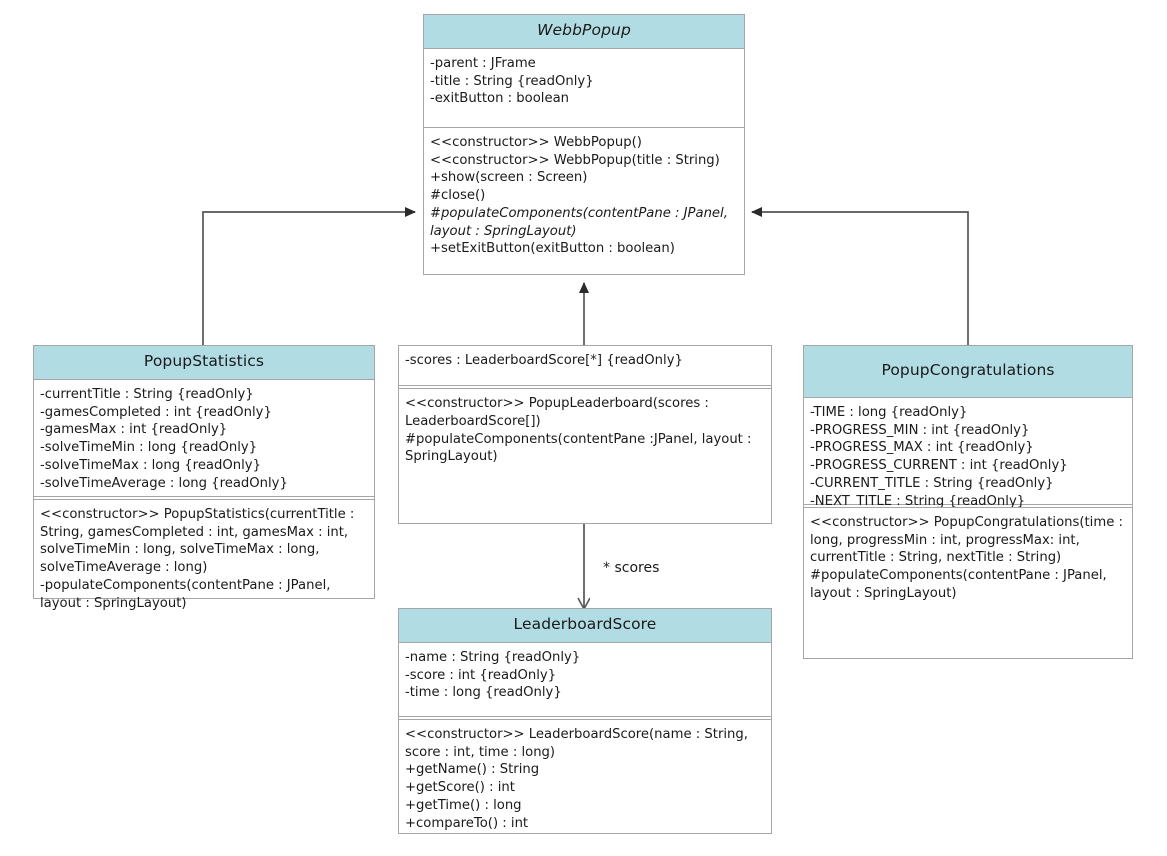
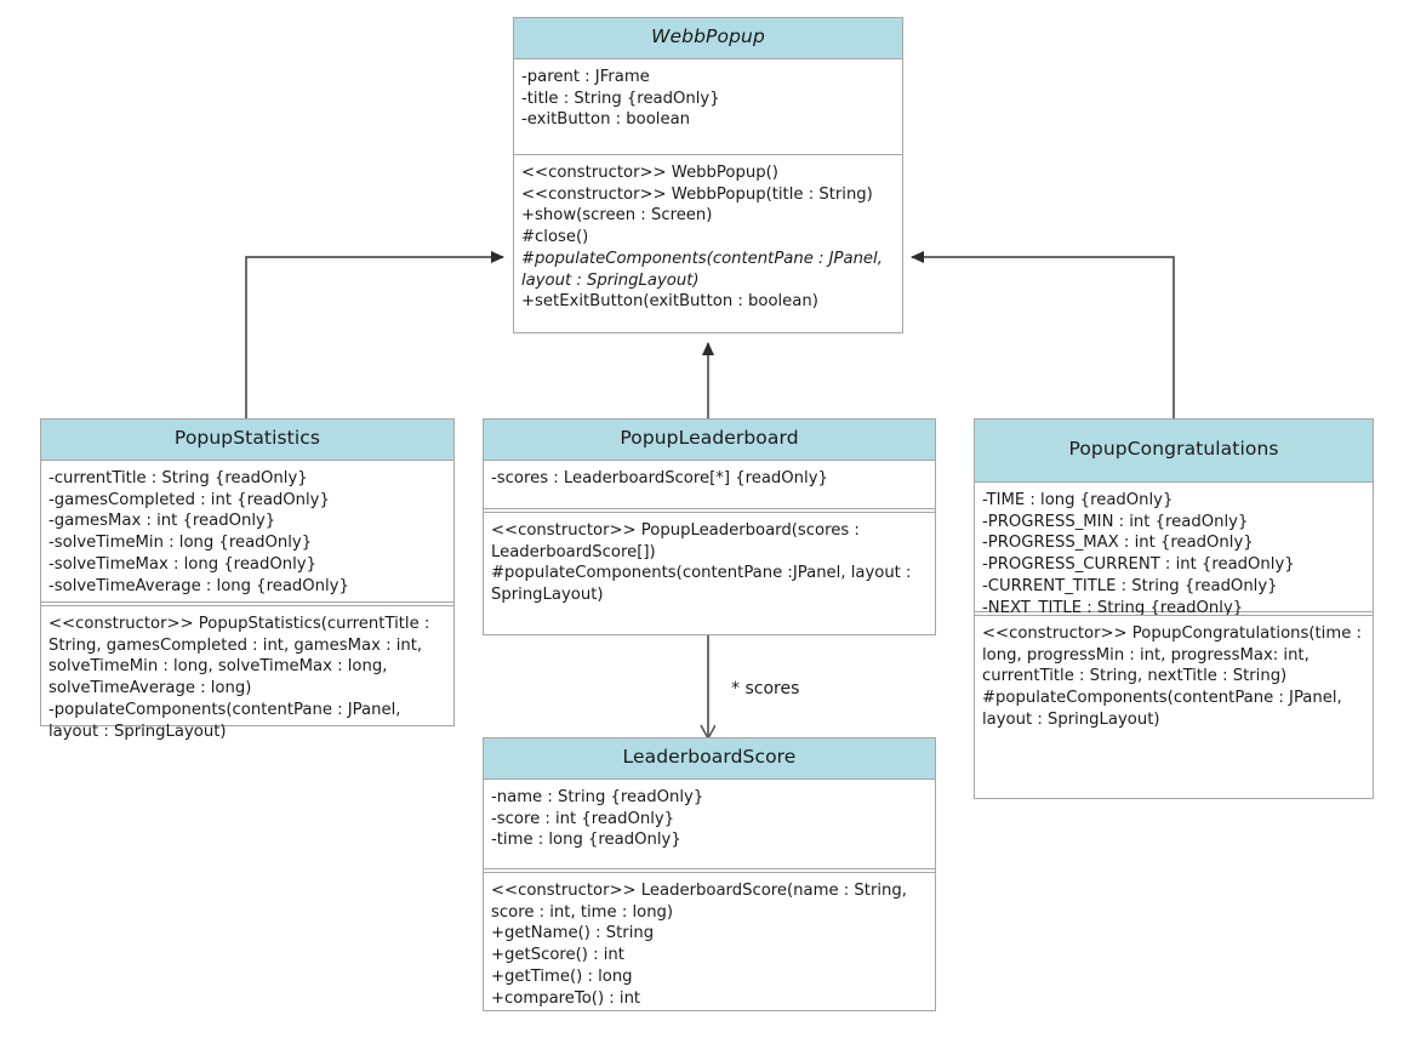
  * scores
  WebbPopup
  -parent : JFrame
  -title : String {readOnly}
  -exitButton : boolean
  <<constructor>> WebbPopup()
  <<constructor>> WebbPopup(title : String)
  +show(screen : Screen)
  #close()
  #populateComponents(contentPane : JPanel, layout : SpringLayout)
  +setExitButton(exitButton : boolean)
  PopupStatistics
  -currentTitle : String {readOnly}
  -gamesCompleted : int {readOnly}
  -gamesMax : int {readOnly}
  -solveTimeMin : long {readOnly}
  -solveTimeMax : long {readOnly}
  -solveTimeAverage : long {readOnly}
  <<constructor>> PopupStatistics(currentTitle : String, gamesCompleted : int, gamesMax : int, solveTimeMin : long, solveTimeMax : long, solveTimeAverage : long)
  -populateComponents(contentPane : JPanel, layout : SpringLayout)
+ PopupLeaderboard
  -scores : LeaderboardScore[*] {readOnly}
  <<constructor>> PopupLeaderboard(scores : LeaderboardScore[])
  #populateComponents(contentPane :JPanel, layout : SpringLayout)
  PopupCongratulations
  -TIME : long {readOnly}
  -PROGRESS_MIN : int {readOnly}
  -PROGRESS_MAX : int {readOnly}
  -PROGRESS_CURRENT : int {readOnly}
  -CURRENT_TITLE : String {readOnly}
  -NEXT_TITLE : String {readOnly}
  <<constructor>> PopupCongratulations(time : long, progressMin : int, progressMax: int, currentTitle : String, nextTitle : String)
  #populateComponents(contentPane : JPanel, layout : SpringLayout)
  LeaderboardScore
  -name : String {readOnly}
  -score : int {readOnly}
  -time : long {readOnly}
  <<constructor>> LeaderboardScore(name : String, score : int, time : long)
  +getName() : String
  +getScore() : int
  +getTime() : long
  +compareTo() : int
